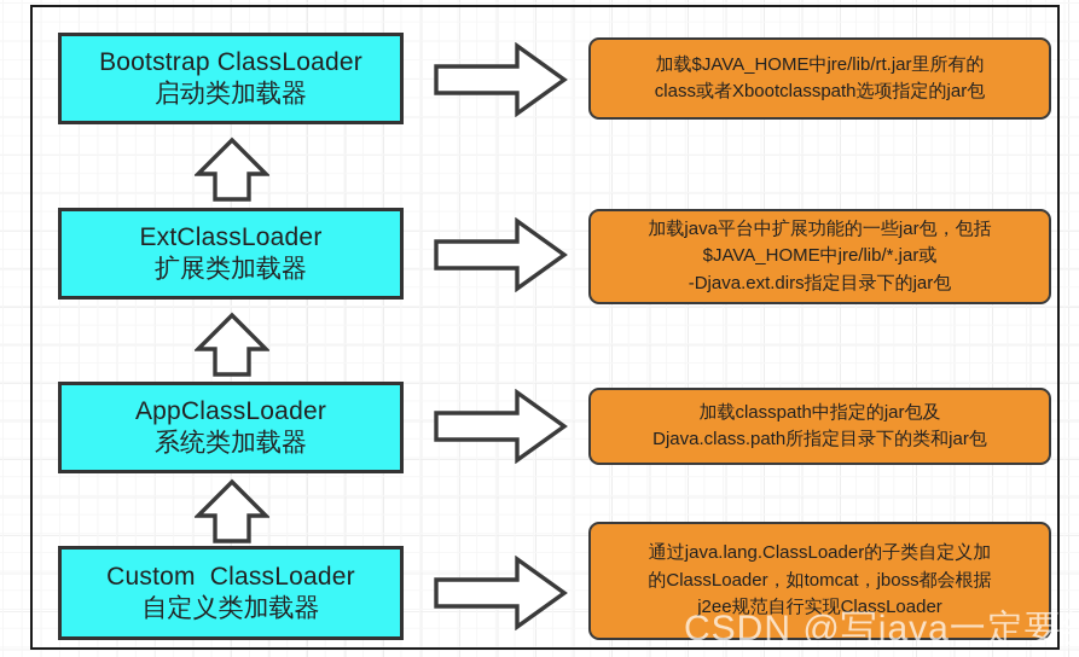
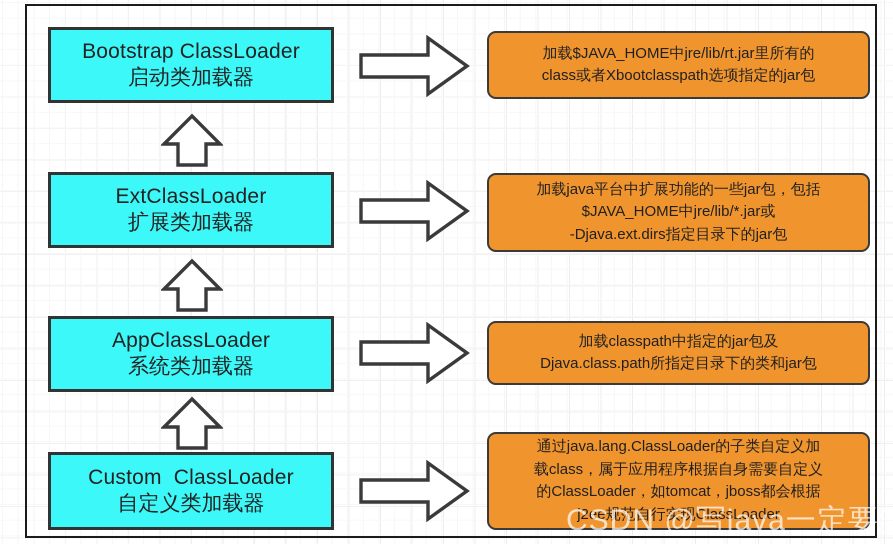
  Bootstrap ClassLoader
  启动类加载器
  ExtClassLoader
  扩展类加载器
  AppClassLoader
  系统类加载器
  Custom ClassLoader
  自定义类加载器
  加载$JAVA_HOME中jre/lib/rt.jar里所有的
  class或者Xbootclasspath选项指定的jar包
  加载java平台中扩展功能的一些jar包，包括
  $JAVA_HOME中jre/lib/*.jar或
  -Djava.ext.dirs指定目录下的jar包
  加载classpath中指定的jar包及
  Djava.class.path所指定目录下的类和jar包
  通过java.lang.ClassLoader的子类自定义加
+ 载class，属于应用程序根据自身需要自定义
  的ClassLoader，如tomcat，jboss都会根据
  j2ee规范自行实现ClassLoader
  CSDN @写java一定要
